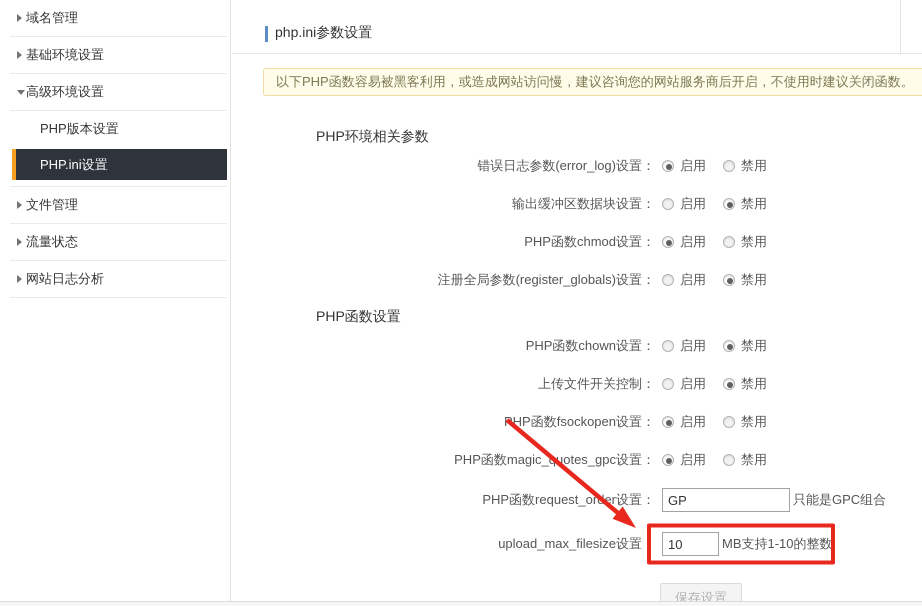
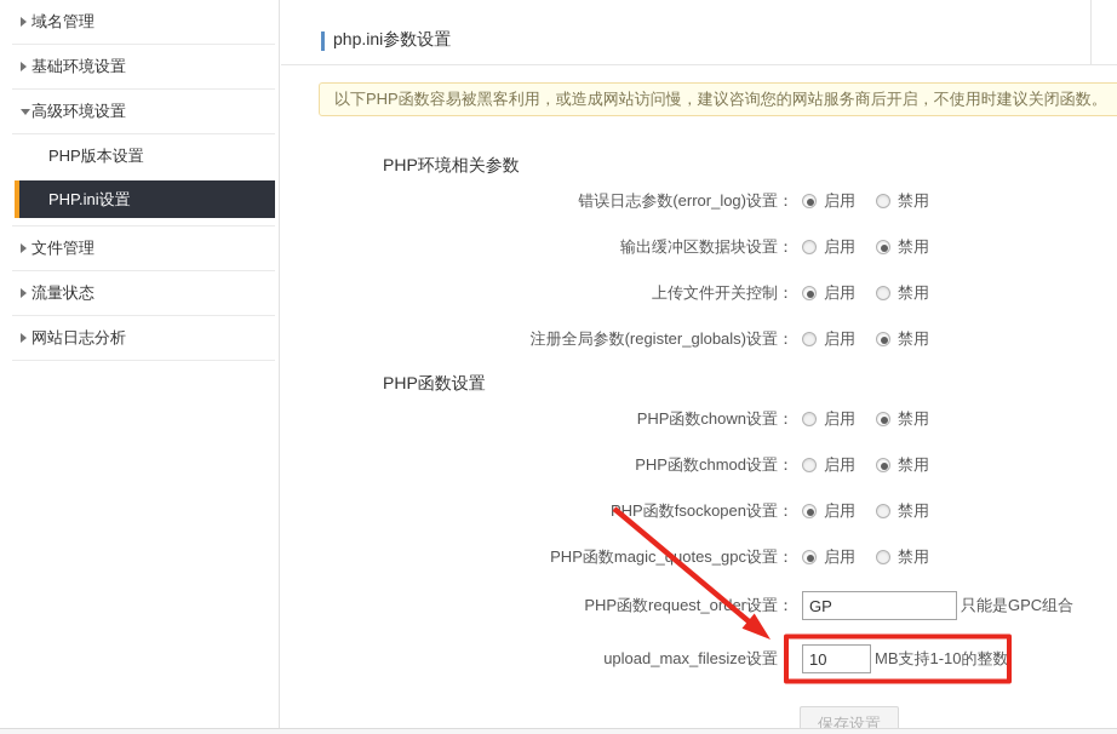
  域名管理
  基础环境设置
  高级环境设置
  PHP版本设置
  PHP.ini设置
  文件管理
  流量状态
  网站日志分析
  php.ini参数设置
  以下PHP函数容易被黑客利用，或造成网站访问慢，建议咨询您的网站服务商后开启，不使用时建议关闭函数。
  PHP环境相关参数
  错误日志参数(error_log)设置：
  启用
  禁用
  输出缓冲区数据块设置：
  启用
  禁用
- PHP函数chmod设置：
+ 上传文件开关控制：
  启用
  禁用
  注册全局参数(register_globals)设置：
  启用
  禁用
  PHP函数设置
  PHP函数chown设置：
  启用
  禁用
- 上传文件开关控制：
+ PHP函数chmod设置：
  启用
  禁用
  HP函数fsockopen设置：
  启用
  禁用
  PHP函数magic_uotes_gpc设置：
  启用
  禁用
  PHP函数request_orer设置：
  GP
  只能是GPC组合
  upload_max_filesize设置：
  10
  MB支持1-10的整数
  保存设置
